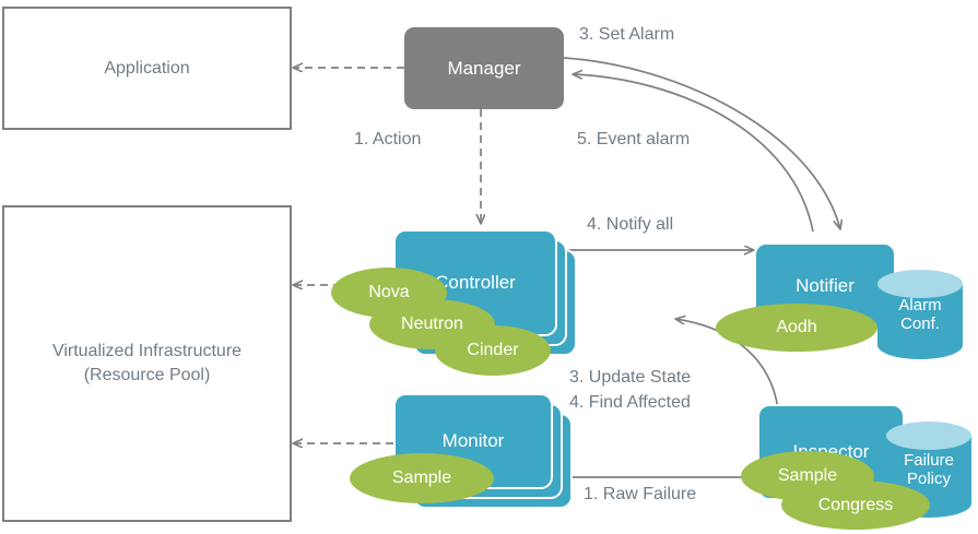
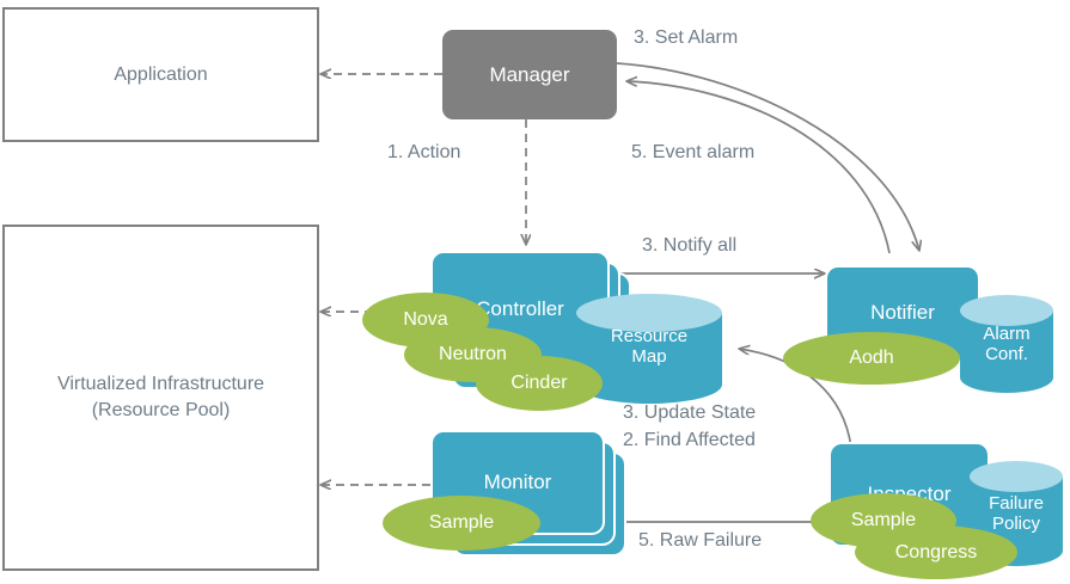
  Application
  Virtualized Infrastructure
  (Resource Pool)
  Manager
  ontroller
+ Resource
+ Map
  Nova
  Neutron
  Cinder
  Monitor
  Sample
  Notifier
  Alarm
  Conf.
  Aodh
  Failure
  Policy
  Sample
  Congress
  3. Set Alarm
  5. Event alarm
  1. Action
- 4. Notify all
+ 3. Notify all
  3. Update State
- 4. Find Affected
+ 2. Find Affected
- 1. Raw Failure
+ 5. Raw Failure
